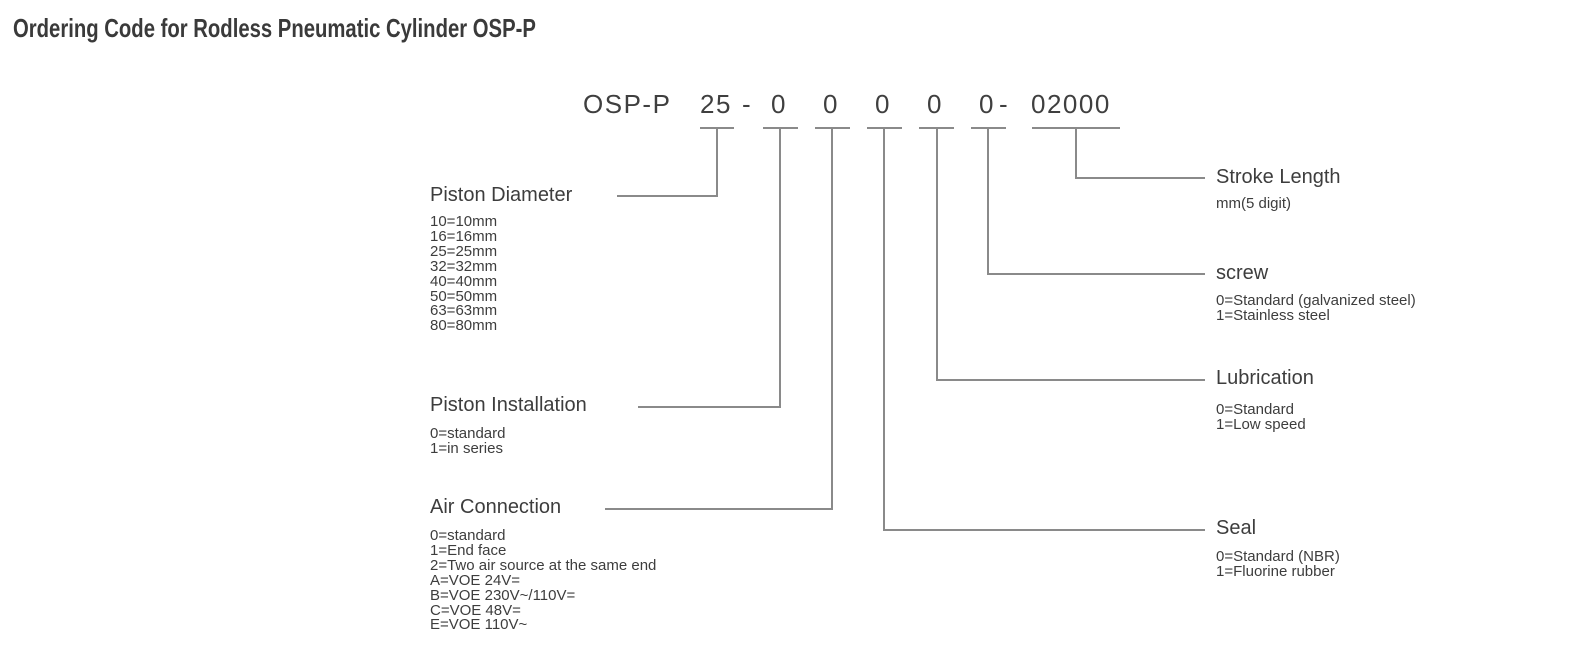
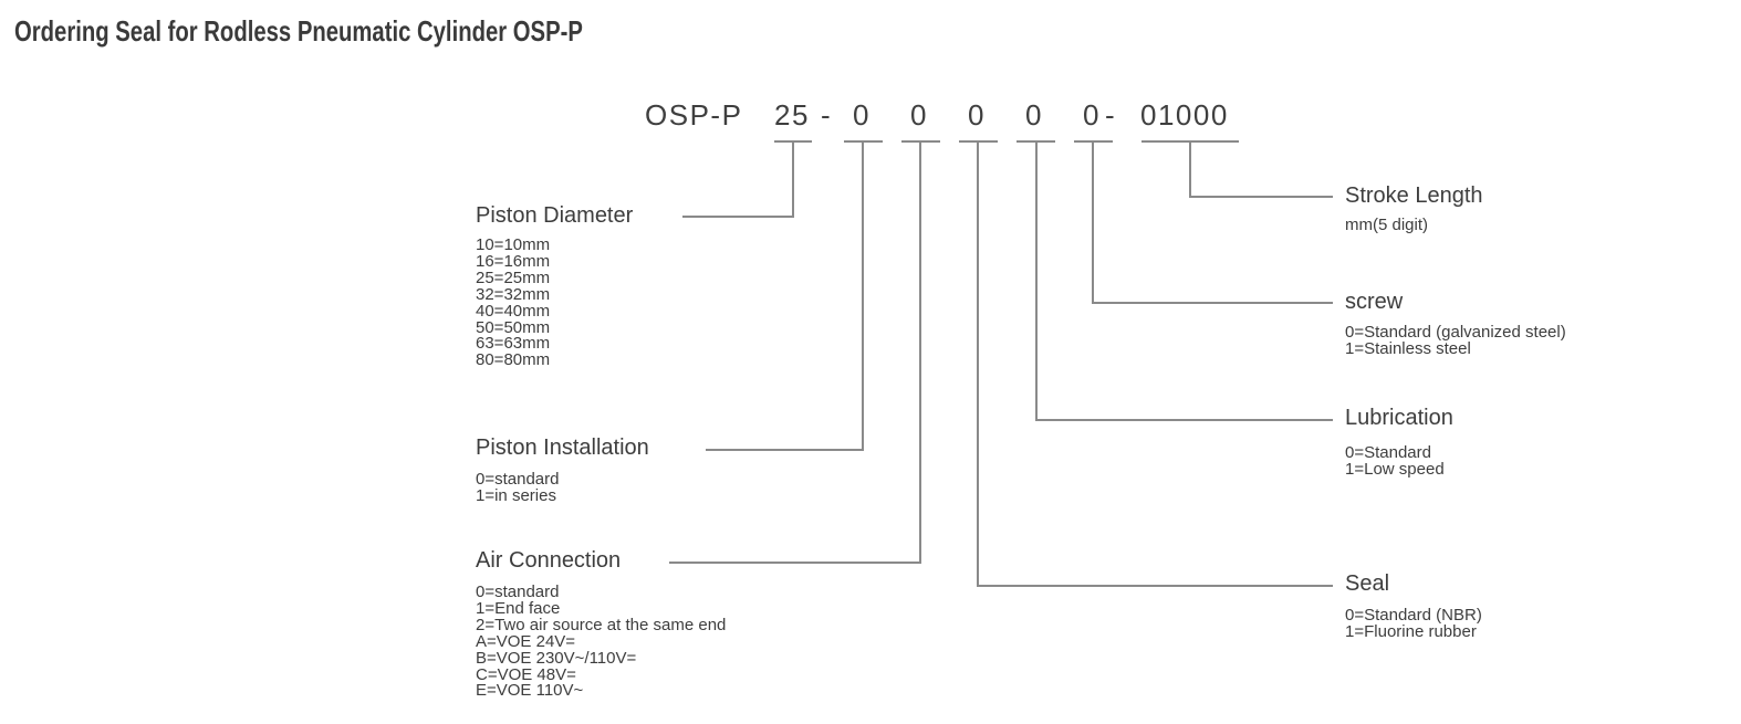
- Ordering Code for Rodless Pneumatic Cylinder OSP-P
+ Ordering Seal for Rodless Pneumatic Cylinder OSP-P
  OSP-P
  25
  -
  0
  0
  0
  0
  0
  -
- 02000
+ 01000
  Piston Diameter
  10=10mm
  16=16mm
  25=25mm
  32=32mm
  40=40mm
  50=50mm
  63=63mm
  80=80mm
  Piston Installation
  0=standard
  1=in series
  Air Connection
  0=standard
  1=End face
  2=Two air source at the same end
  A=VOE 24V=
  B=VOE 230V~/110V=
  C=VOE 48V=
  E=VOE 110V~
  Stroke Length
  mm(5 digit)
  screw
  0=Standard (galvanized steel)
  1=Stainless steel
  Lubrication
  0=Standard
  1=Low speed
  Seal
  0=Standard (NBR)
  1=Fluorine rubber
